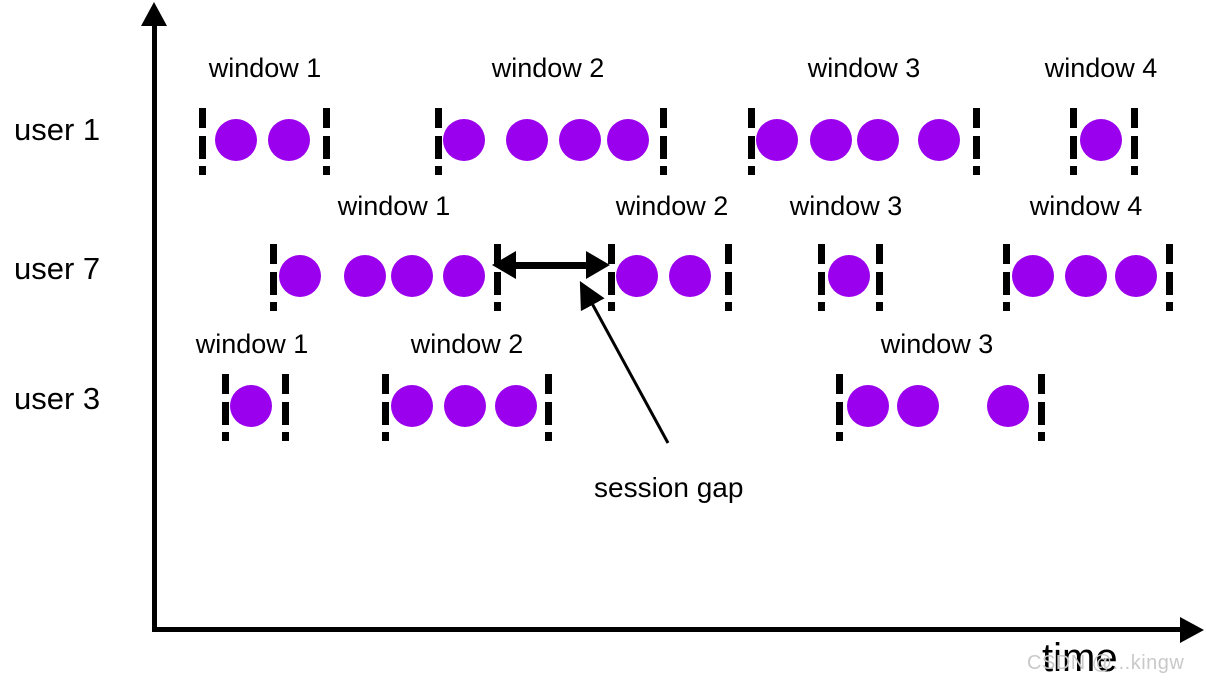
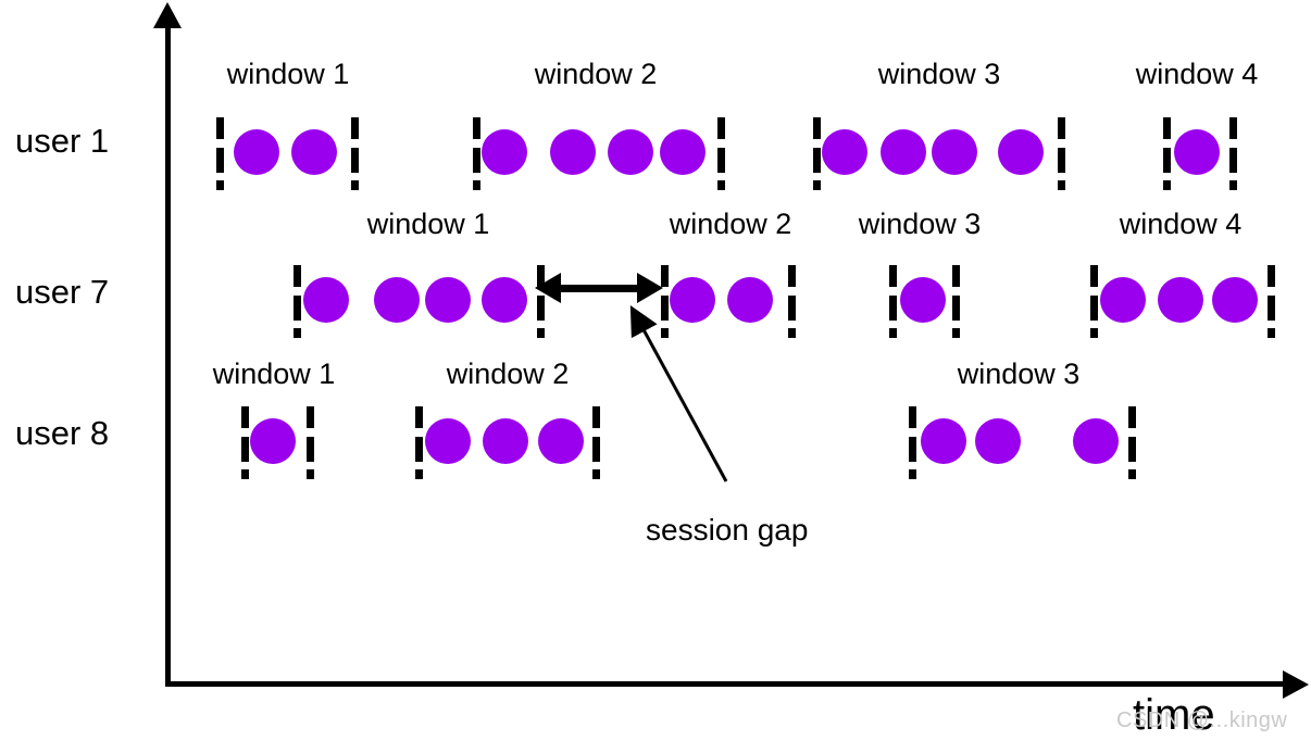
  user 1
  window 1
  window 2
  window 3
  window 4
  user 7
  window 1
  window 2
  window 3
  window 4
- user 3
+ user 8
  window 1
  window 2
  window 3
  session gap
  time
  CSDN @...kingw
